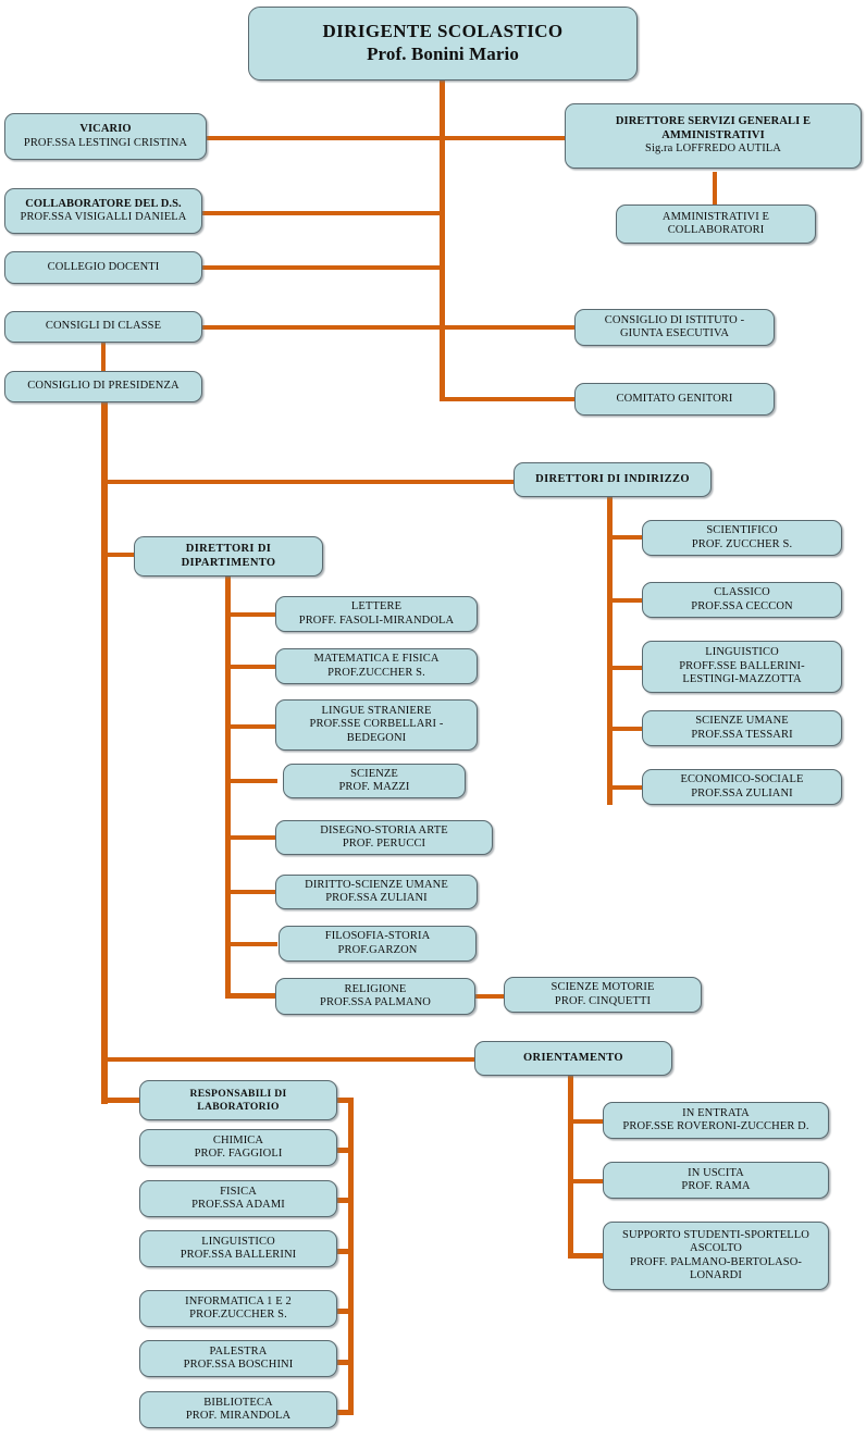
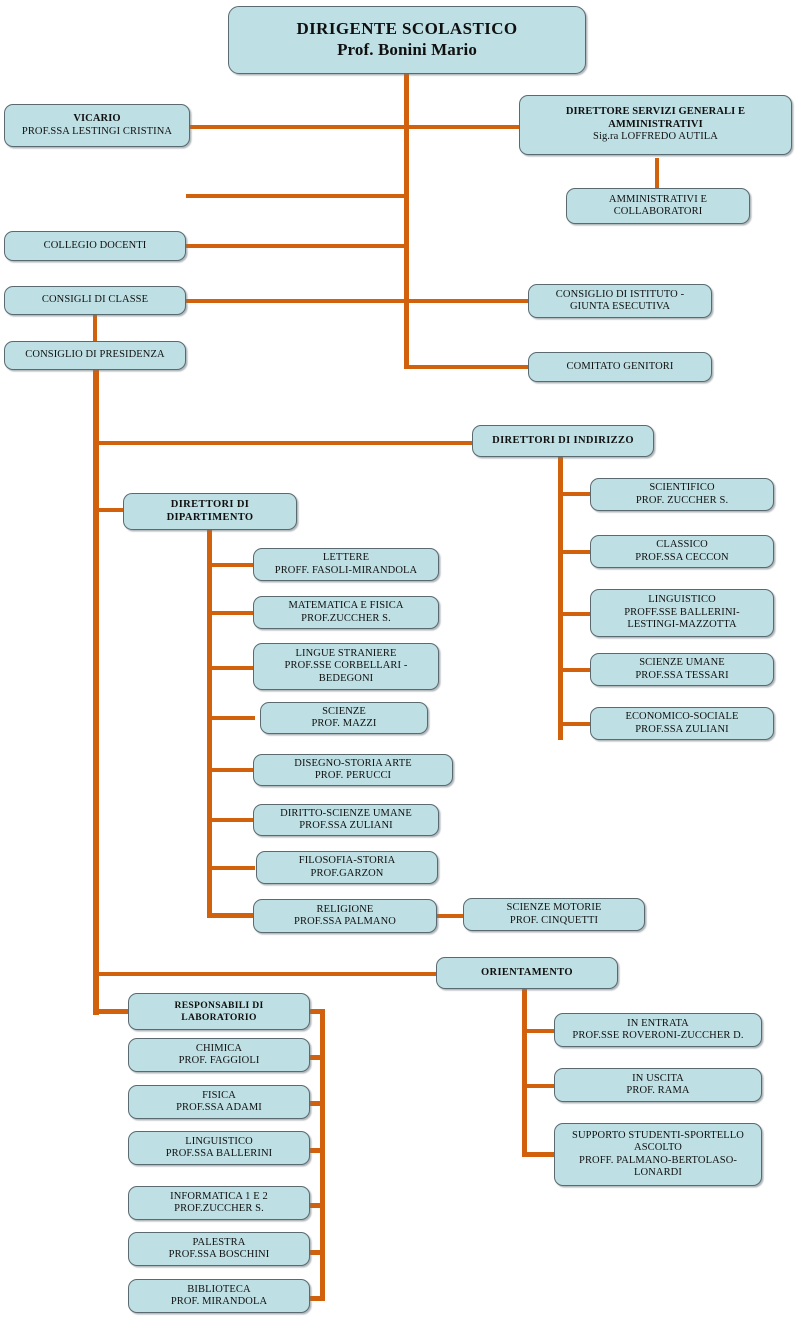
  DIRIGENTE SCOLASTICO
  Prof. Bonini Mario
  VICARIO
  PROF.SSA LESTINGI CRISTINA
  DIRETTORE SERVIZI GENERALI E
  AMMINISTRATIVI
  Sig.ra LOFFREDO AUTILA
  AMMINISTRATIVI E
  COLLABORATORI
- COLLABORATORE DEL D.S.
- PROF.SSA VISIGALLI DANIELA
  COLLEGIO DOCENTI
  CONSIGLI DI CLASSE
  CONSIGLIO DI ISTITUTO -
  GIUNTA ESECUTIVA
  COMITATO GENITORI
  CONSIGLIO DI PRESIDENZA
  DIRETTORI DI INDIRIZZO
  SCIENTIFICO
  PROF. ZUCCHER S.
  CLASSICO
  PROF.SSA CECCON
  LINGUISTICO
  PROFF.SSE BALLERINI-
  LESTINGI-MAZZOTTA
  SCIENZE UMANE
  PROF.SSA TESSARI
  ECONOMICO-SOCIALE
  PROF.SSA ZULIANI
  DIRETTORI DI
  DIPARTIMENTO
  LETTERE
  PROFF. FASOLI-MIRANDOLA
  MATEMATICA E FISICA
  PROF.ZUCCHER S.
  LINGUE STRANIERE
  PROF.SSE CORBELLARI -
  BEDEGONI
  SCIENZE
  PROF. MAZZI
  DISEGNO-STORIA ARTE
  PROF. PERUCCI
  DIRITTO-SCIENZE UMANE
  PROF.SSA ZULIANI
  FILOSOFIA-STORIA
  PROF.GARZON
  RELIGIONE
  PROF.SSA PALMANO
  SCIENZE MOTORIE
  PROF. CINQUETTI
  ORIENTAMENTO
  IN ENTRATA
  PROF.SSE ROVERONI-ZUCCHER D.
  IN USCITA
  PROF. RAMA
  SUPPORTO STUDENTI-SPORTELLO
  ASCOLTO
  PROFF. PALMANO-BERTOLASO-
  LONARDI
  RESPONSABILI DI
  LABORATORIO
  CHIMICA
  PROF. FAGGIOLI
  FISICA
  PROF.SSA ADAMI
  LINGUISTICO
  PROF.SSA BALLERINI
  INFORMATICA 1 E 2
  PROF.ZUCCHER S.
  PALESTRA
  PROF.SSA BOSCHINI
  BIBLIOTECA
  PROF. MIRANDOLA
